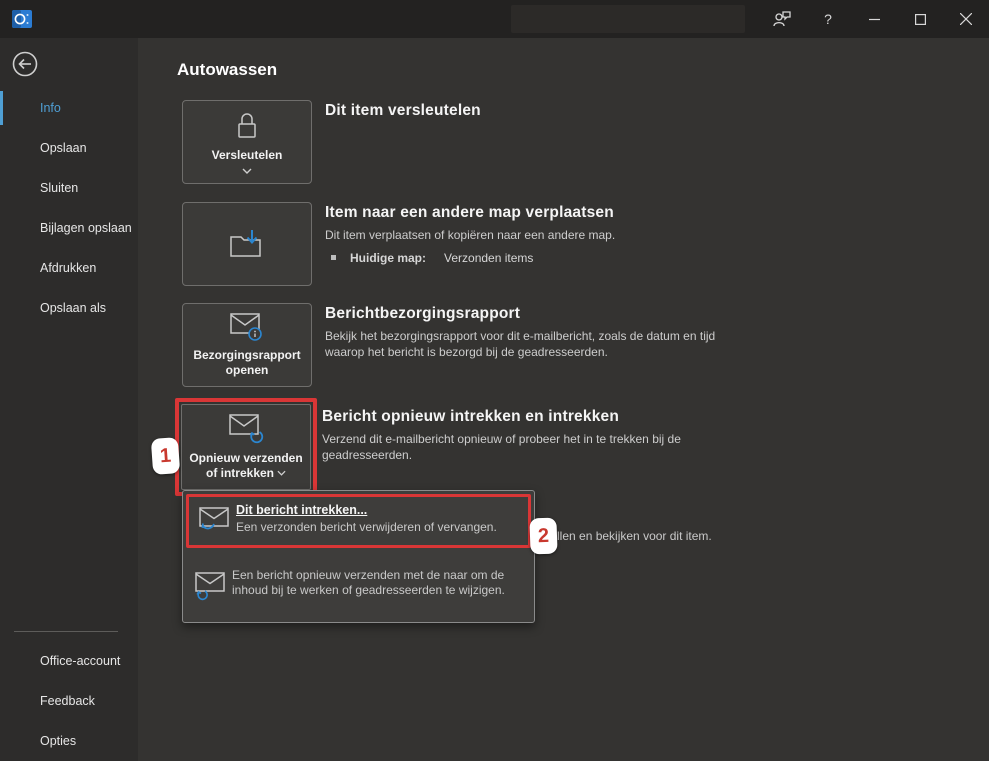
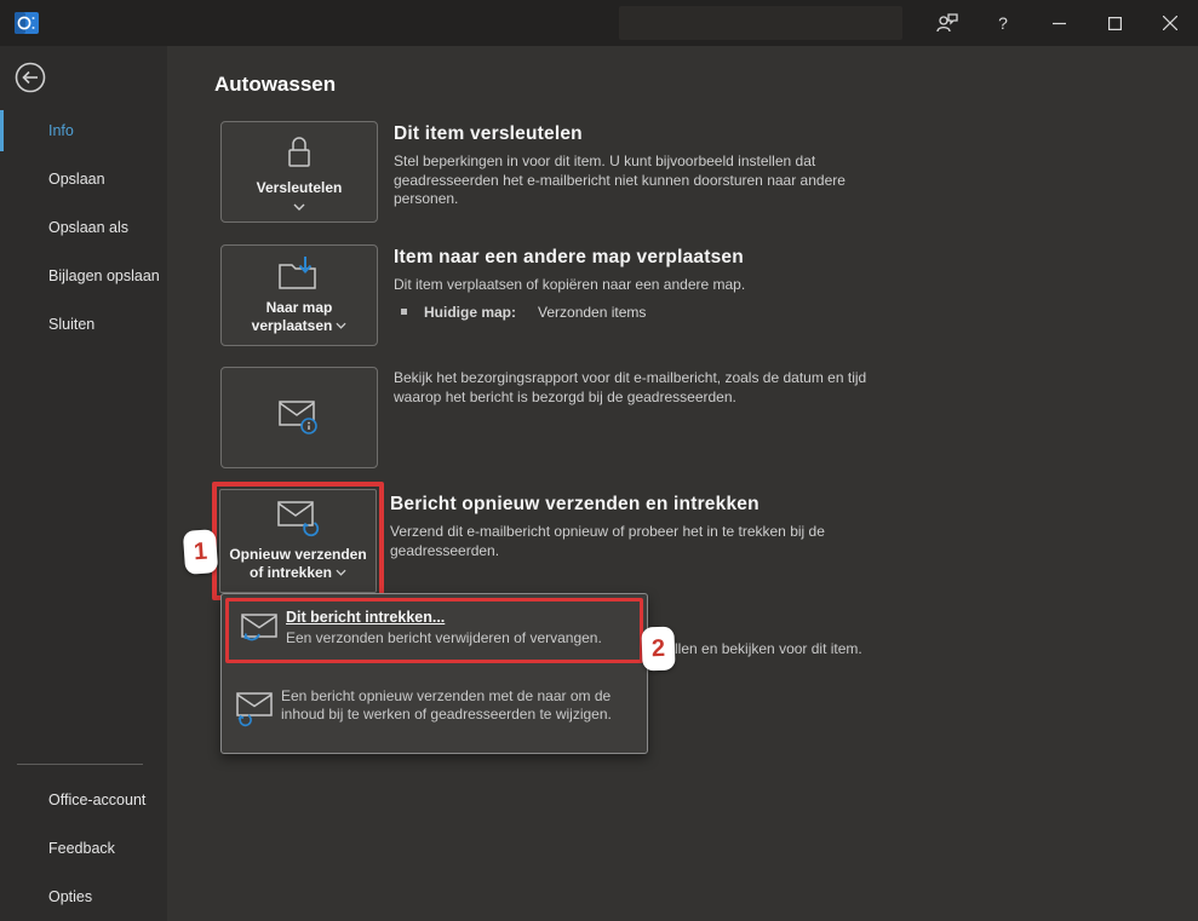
  ?
  Info
  Opslaan
- Sluiten
+ Opslaan als
  Bijlagen opslaan
- Afdrukken
- Opslaan als
+ Sluiten
  Office-account
  Feedback
  Opties
  Autowassen
  Versleutelen
  Dit item versleutelen
+ Stel beperkingen in voor dit item. U kunt bijvoorbeeld instellen dat geadresseerden het e-mailbericht niet kunnen doorsturen naar andere personen.
+ Naar map verplaatsen
  Item naar een andere map verplaatsen
  Dit item verplaatsen of kopiëren naar een andere map.
  Huidige map:
  Verzonden items
- Bezorgingsrapport openen
- Berichtbezorgingsrapport
  Bekijk het bezorgingsrapport voor dit e-mailbericht, zoals de datum en tijd waarop het bericht is bezorgd bij de geadresseerden.
  Opnieuw verzenden of intrekken
- Bericht opnieuw intrekken en intrekken
+ Bericht opnieuw verzenden en intrekken
  Verzend dit e-mailbericht opnieuw of probeer het in te trekken bij de geadresseerden.
  Dit bericht intrekken...
  Een verzonden bericht verwijderen of vervangen.
  Een bericht opnieuw verzenden met de naar om de inhoud bij te werken of geadresseerden te wijzigen.
  llen en bekijken voor dit item.
